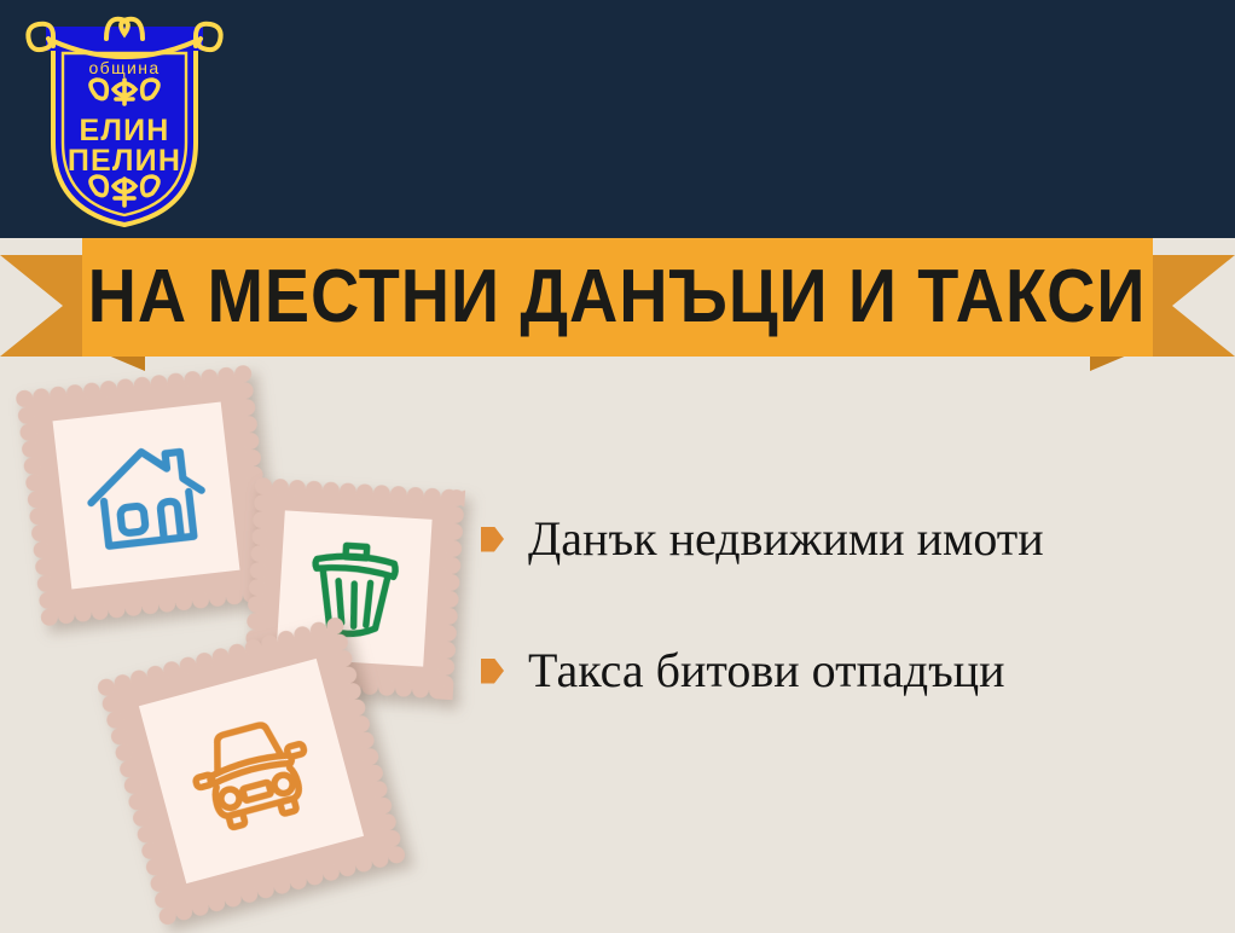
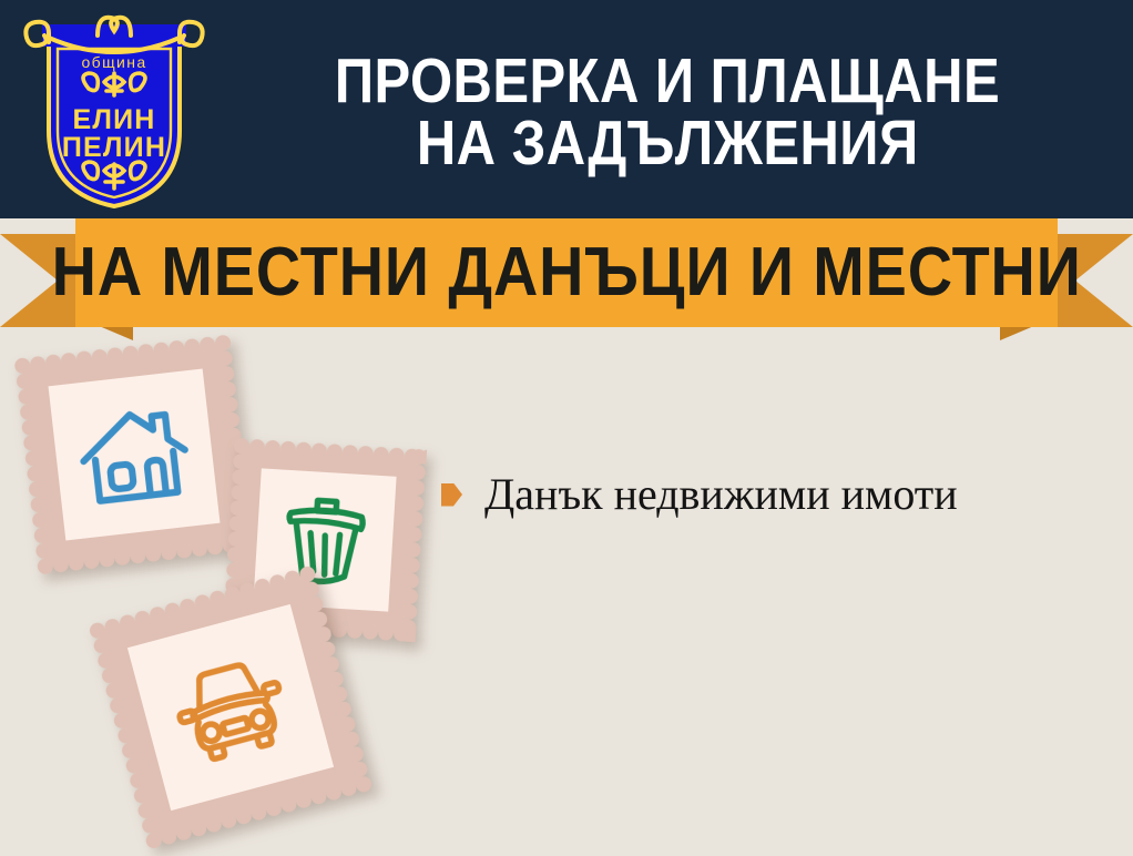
  община
  ЕЛИН
  ПЕЛИН
+ ПРОВЕРКА И ПЛАЩАНЕ
+ НА ЗАДЪЛЖЕНИЯ
- НА МЕСТНИ ДАНЪЦИ И ТАКСИ
+ НА МЕСТНИ ДАНЪЦИ И МЕСТНИ
  Данък недвижими имоти
- Такса битови отпадъци
